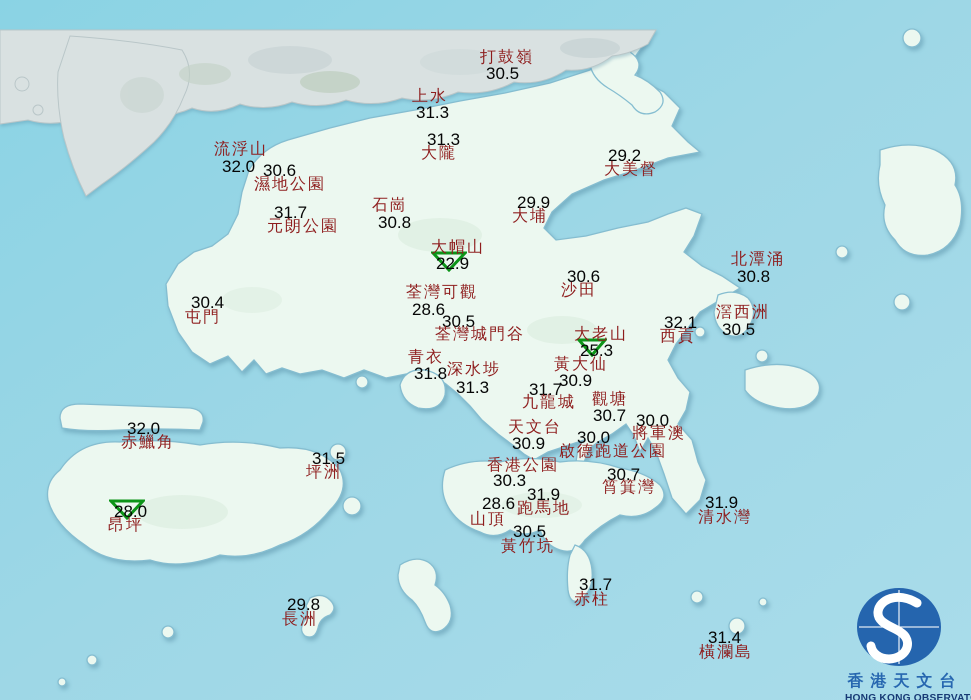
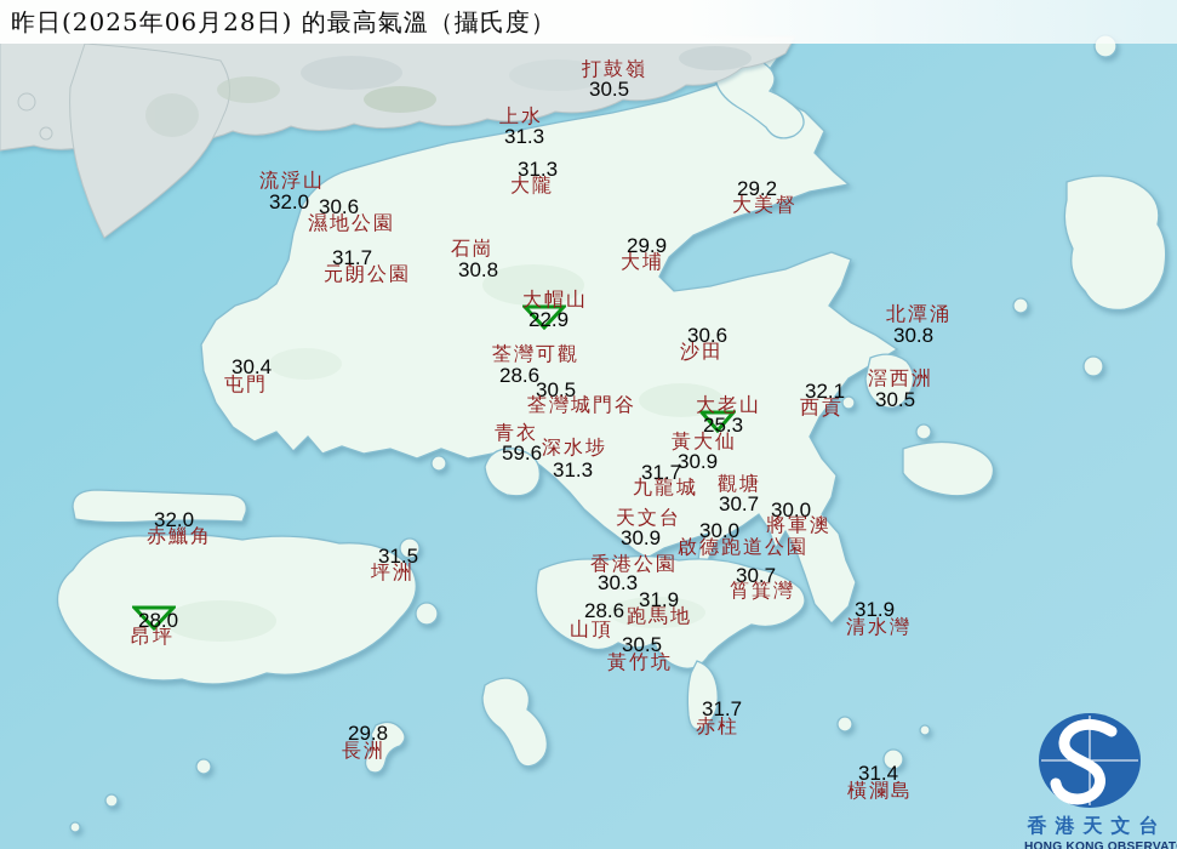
+ 昨日(2025年06月28日) 的最高氣溫（攝氏度）
  打鼓嶺
  30.5
  上水
  31.3
  31.3
  大隴
  流浮山
  32.0
  30.6
  濕地公園
  31.7
  元朗公園
  石崗
  30.8
  29.9
  大埔
  29.2
  大美督
  北潭涌
  30.8
  30.6
  沙田
  大帽山
  22.9
  荃灣可觀
  28.6
  30.5
  荃灣城門谷
  30.4
  屯門
  32.1
  西貢
  滘西洲
  30.5
  青衣
- 31.8
+ 59.6
  深水埗
  31.3
  大老山
  25.3
  黃大仙
  30.9
  31.7
  九龍城
  觀塘
  30.7
  天文台
  30.9
  30.0
  啟德跑道公園
  30.0
  將軍澳
  32.0
  赤鱲角
  31.5
  坪洲
  香港公園
  30.3
  30.7
  筲箕灣
  31.9
  跑馬地
  28.6
  山頂
  30.5
  黃竹坑
  28.0
  昂坪
  31.9
  清水灣
  31.7
  赤柱
  29.8
  長洲
  31.4
  橫瀾島
  香港天文台
  HONG KONG OBSERVAT
